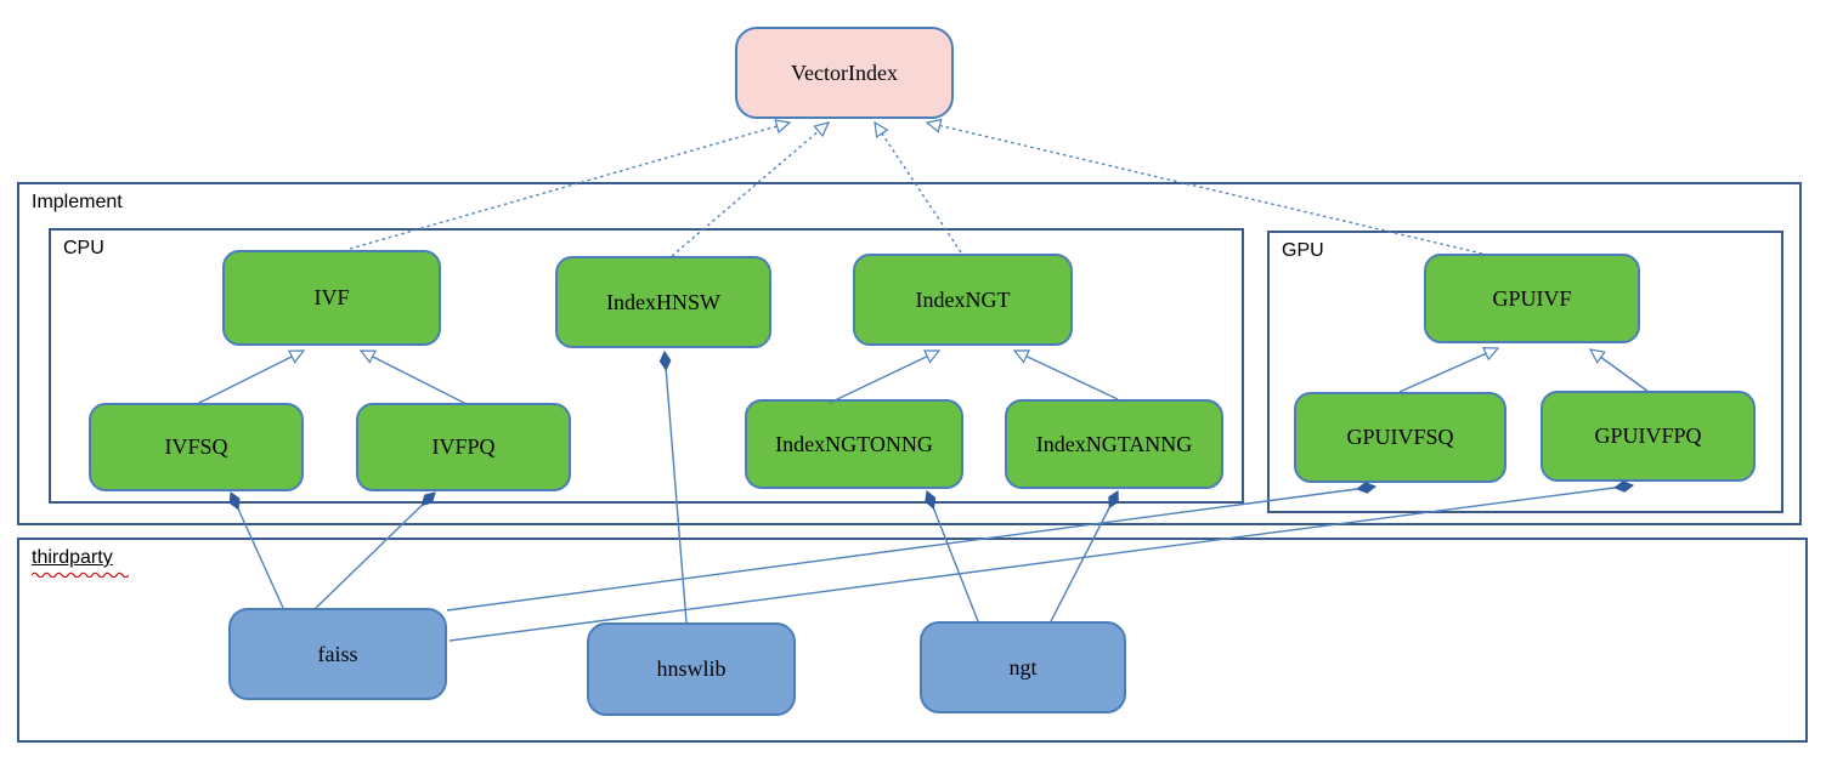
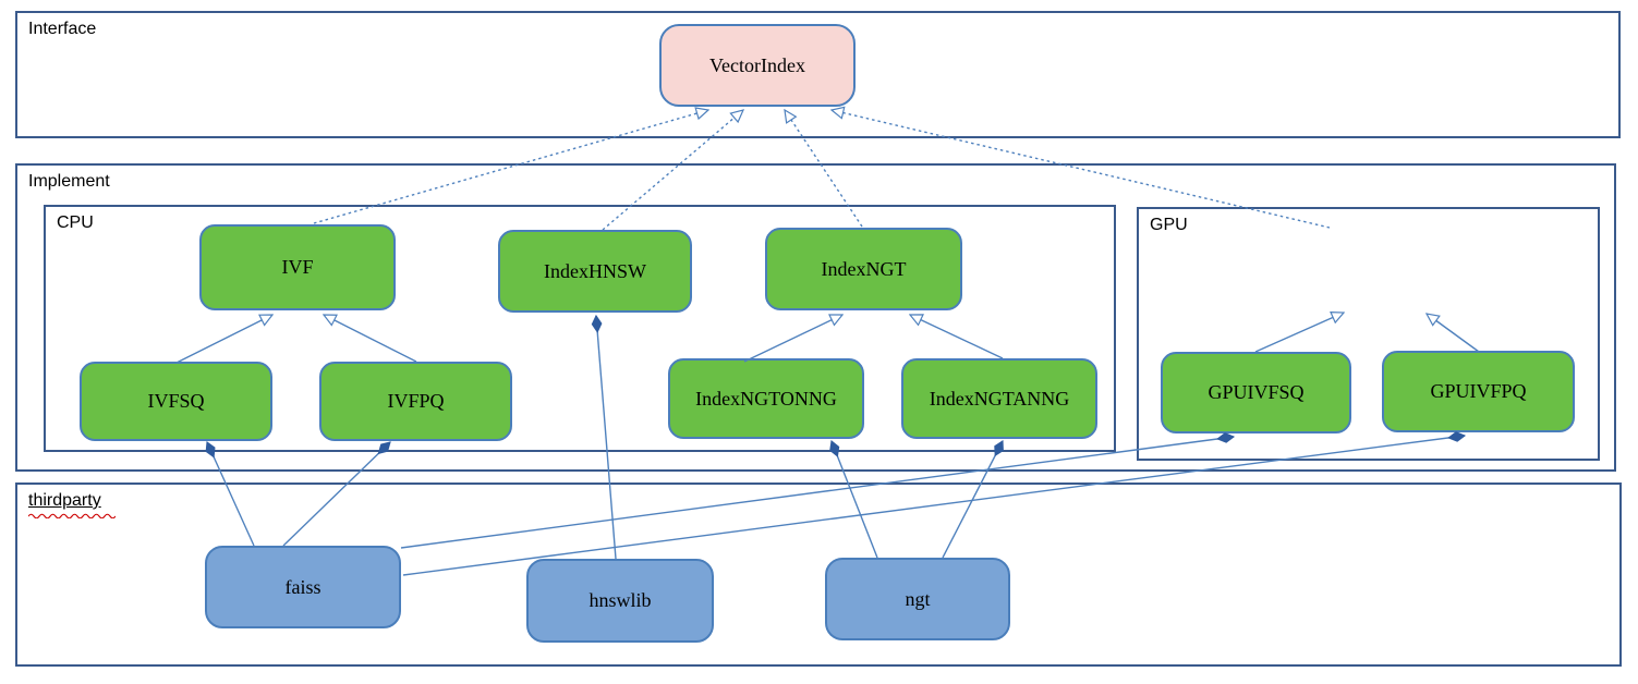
+ Interface
  Implement
  CPU
  GPU
  thirdparty
  VectorIndex
  IVF
  IndexHNSW
  IndexNGT
  IVFSQ
  IVFPQ
  IndexNGTONNG
  IndexNGTANNG
- GPUIVF
  GPUIVFSQ
  GPUIVFPQ
  faiss
  hnswlib
  ngt
